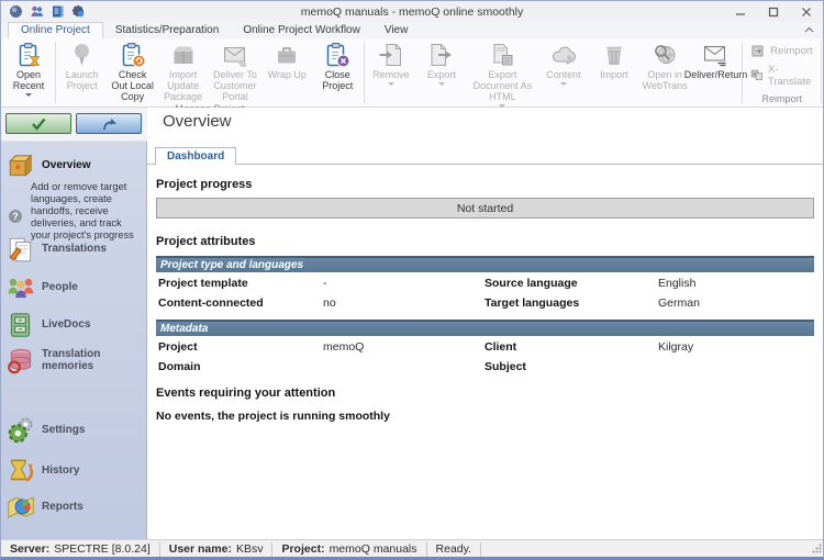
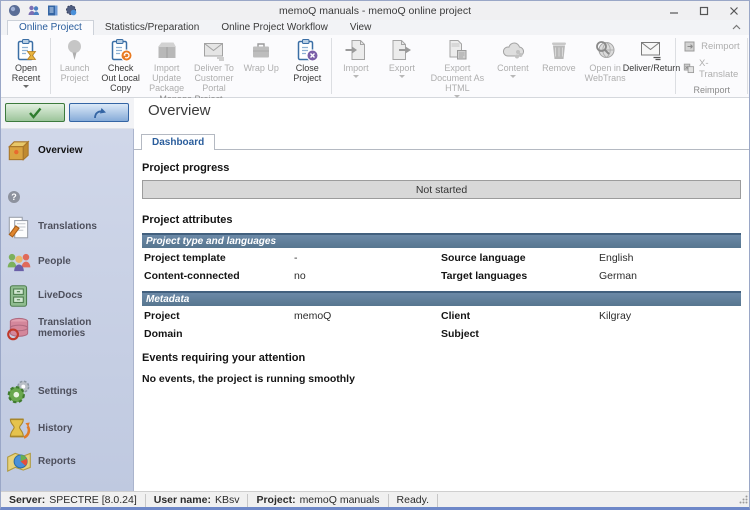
- memoQ manuals - memoQ online smoothly
+ memoQ manuals - memoQ online project
  Online Project
  Statistics/Preparation
  Online Project Workflow
  View
  Open Recent
  Launch Project
  Check Out Local Copy
  Import Update Package
  Deliver To Customer Portal
  Wrap Up
  Close Project
- Remove
+ Import
  Export
  Export Document As HTML
  Content
- Import
+ Remove
  Open in WebTrans
  Deliver/Return
  Reimport
  X-Translate
  Reimport
  Overview
  Overview
  ?
- Add or remove target languages, create handoffs, receive deliveries, and track your project's progress
  Translations
  People
  LiveDocs
  Translation memories
  Settings
  History
  Reports
  Dashboard
  Project progress
  Not started
  Project attributes
  Project type and languages
  Project template
  -
  Source language
  English
  Content-connected
  no
  Target languages
  German
  Metadata
  Project
  memoQ
  Client
  Kilgray
  Domain
  Subject
  Events requiring your attention
  No events, the project is running smoothly
  Server:
  SPECTRE [8.0.24]
  User name:
  KBsv
  Project:
  memoQ manuals
  Ready.
